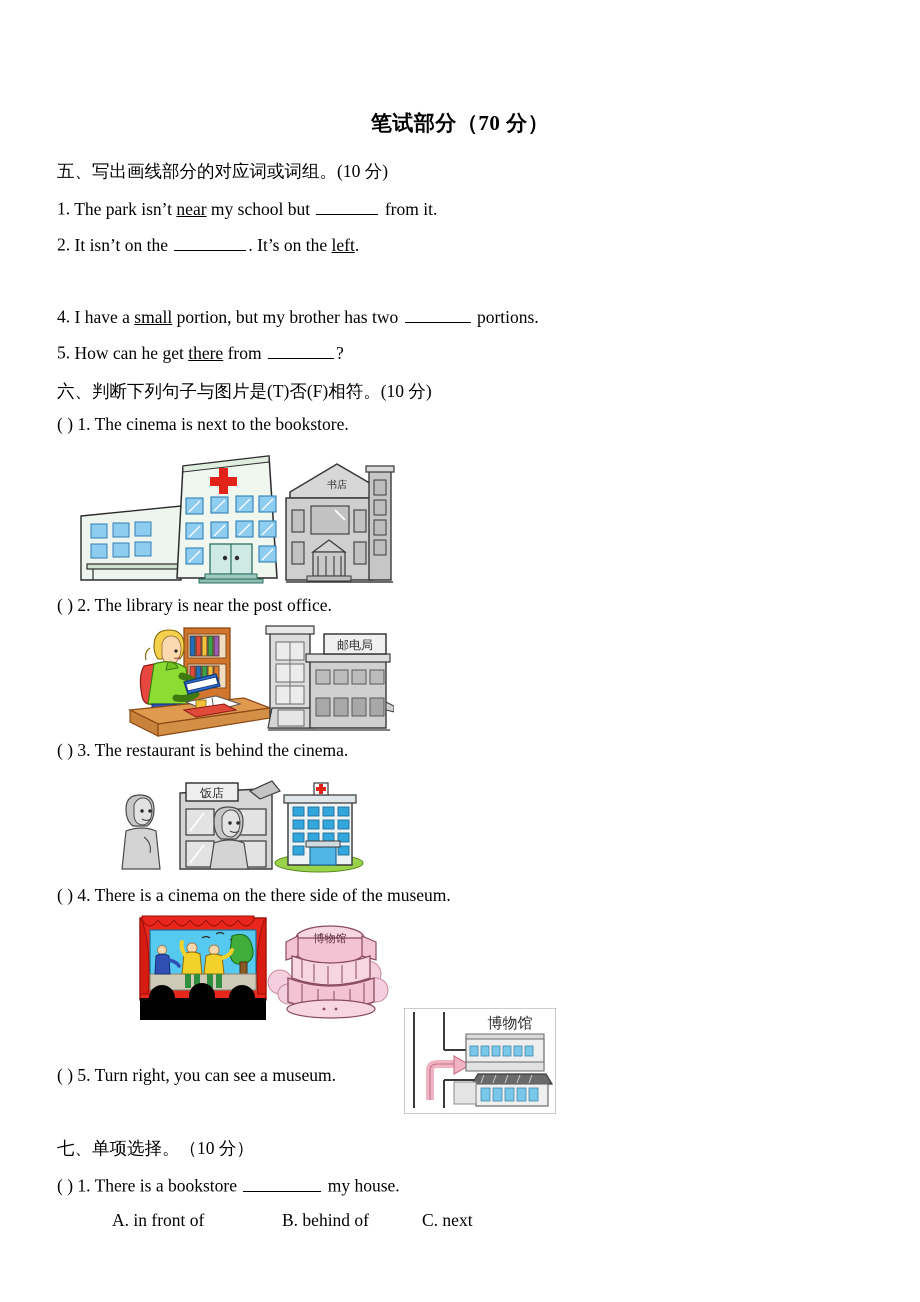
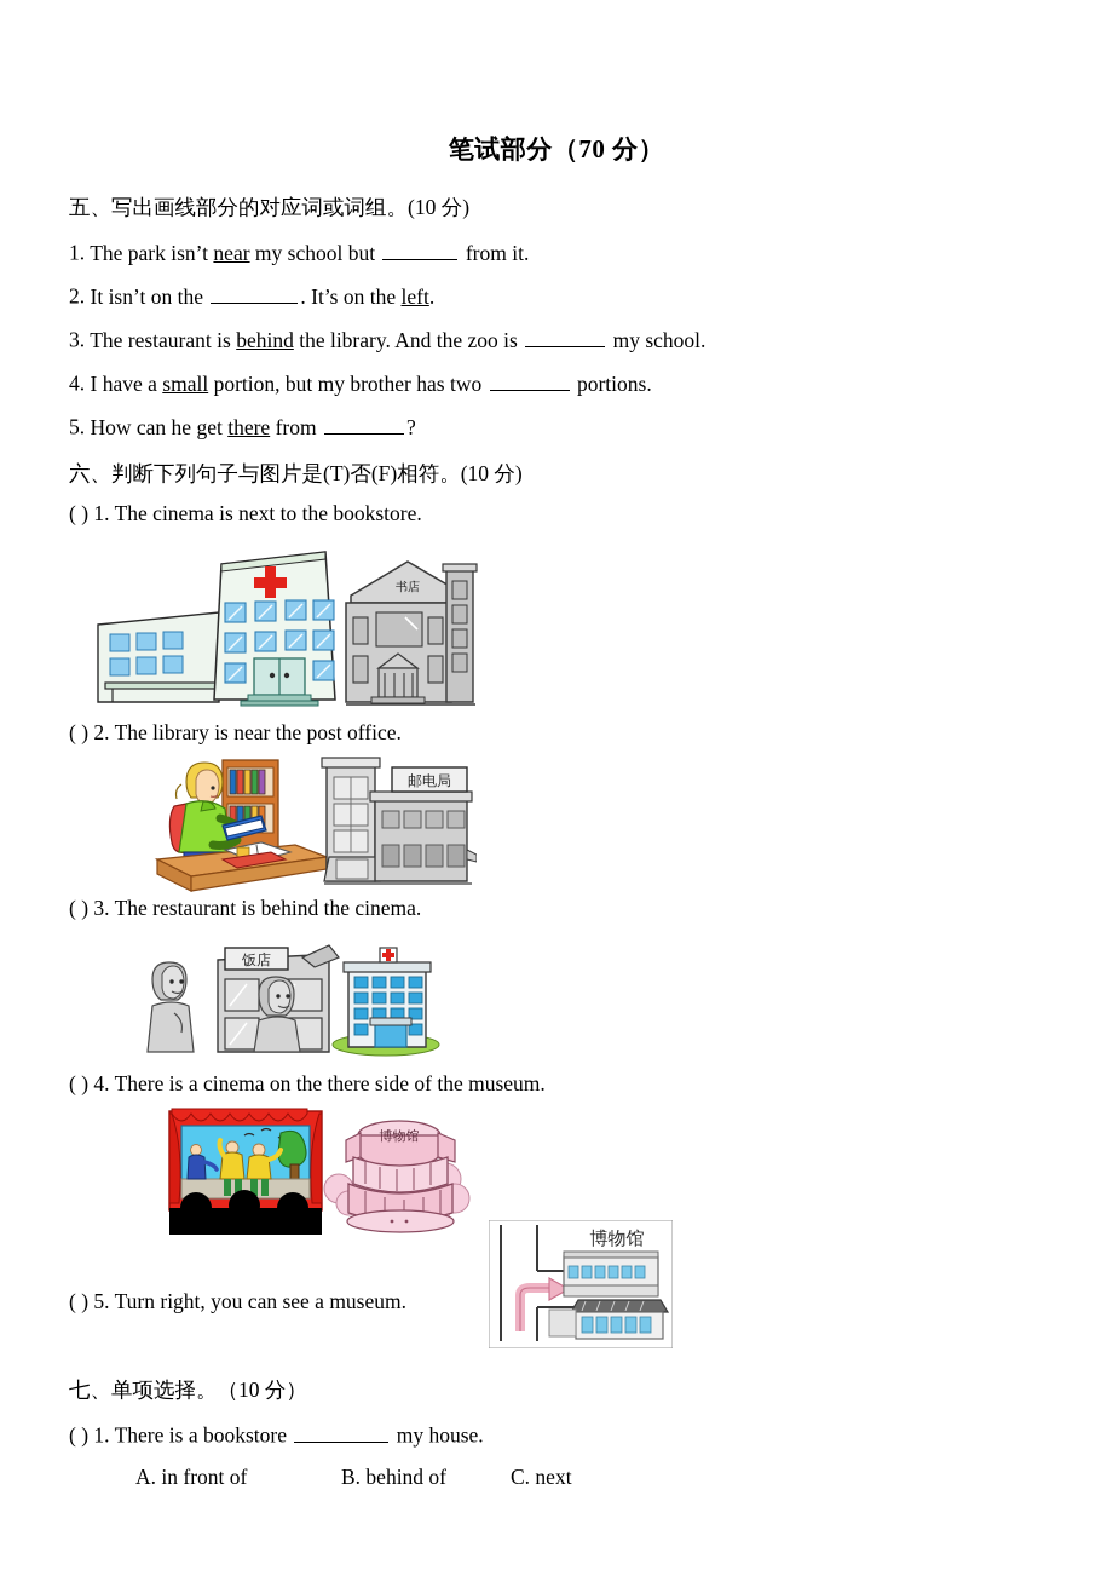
  笔试部分（70 分）
  五、写出画线部分的对应词或词组。(10 分)
  1. The park isn’t near my school but from it.
  2. It isn’t on the . It’s on the left.
+ 3. The restaurant is behind the library. And the zoo is my school.
  4. I have a small portion, but my brother has two portions.
  5. How can he get there from ?
  六、判断下列句子与图片是(T)否(F)相符。(10 分)
  ( ) 1. The cinema is next to the bookstore.
  书店
  ( ) 2. The library is near the post office.
  邮电局
  ( ) 3. The restaurant is behind the cinema.
  饭店
  ( ) 4. There is a cinema on the there side of the museum.
  博物馆
  博物馆
  ( ) 5. Turn right, you can see a museum.
  七、单项选择。（10 分）
  ( ) 1. There is a bookstore my house.
  A. in front of B. behind of C. next
